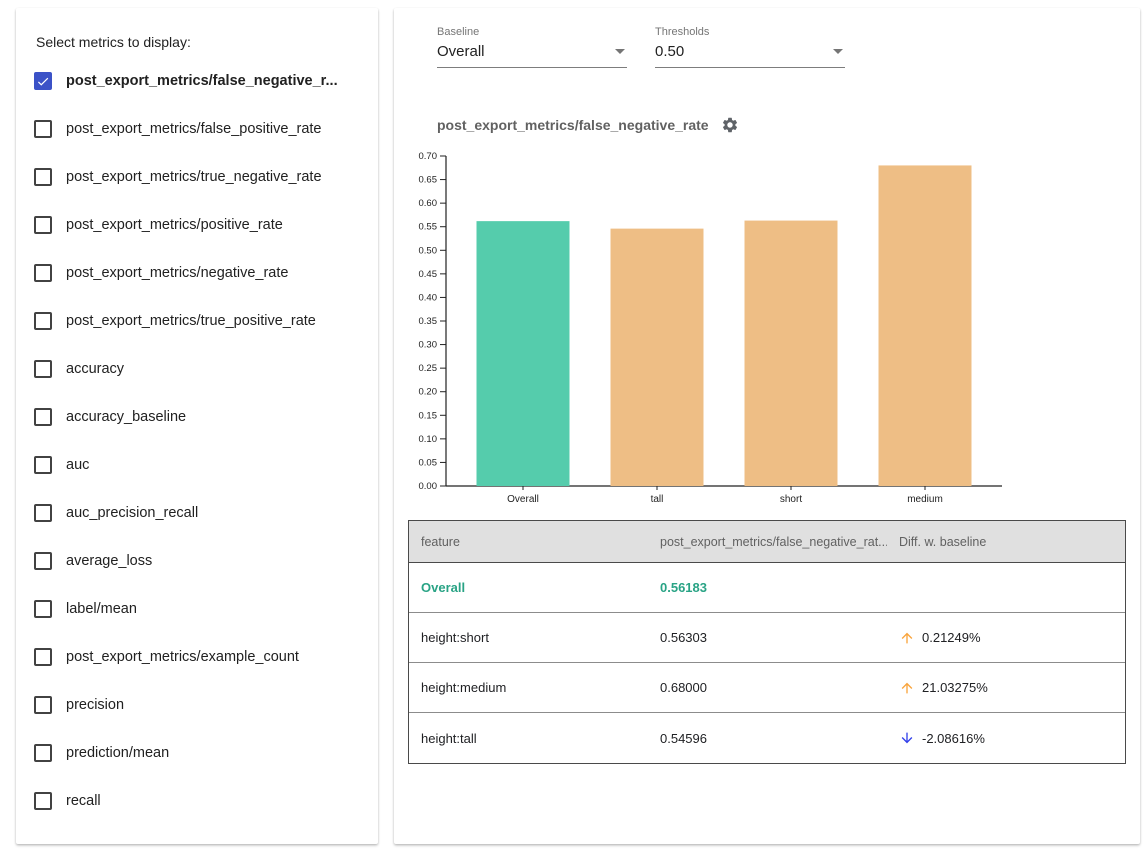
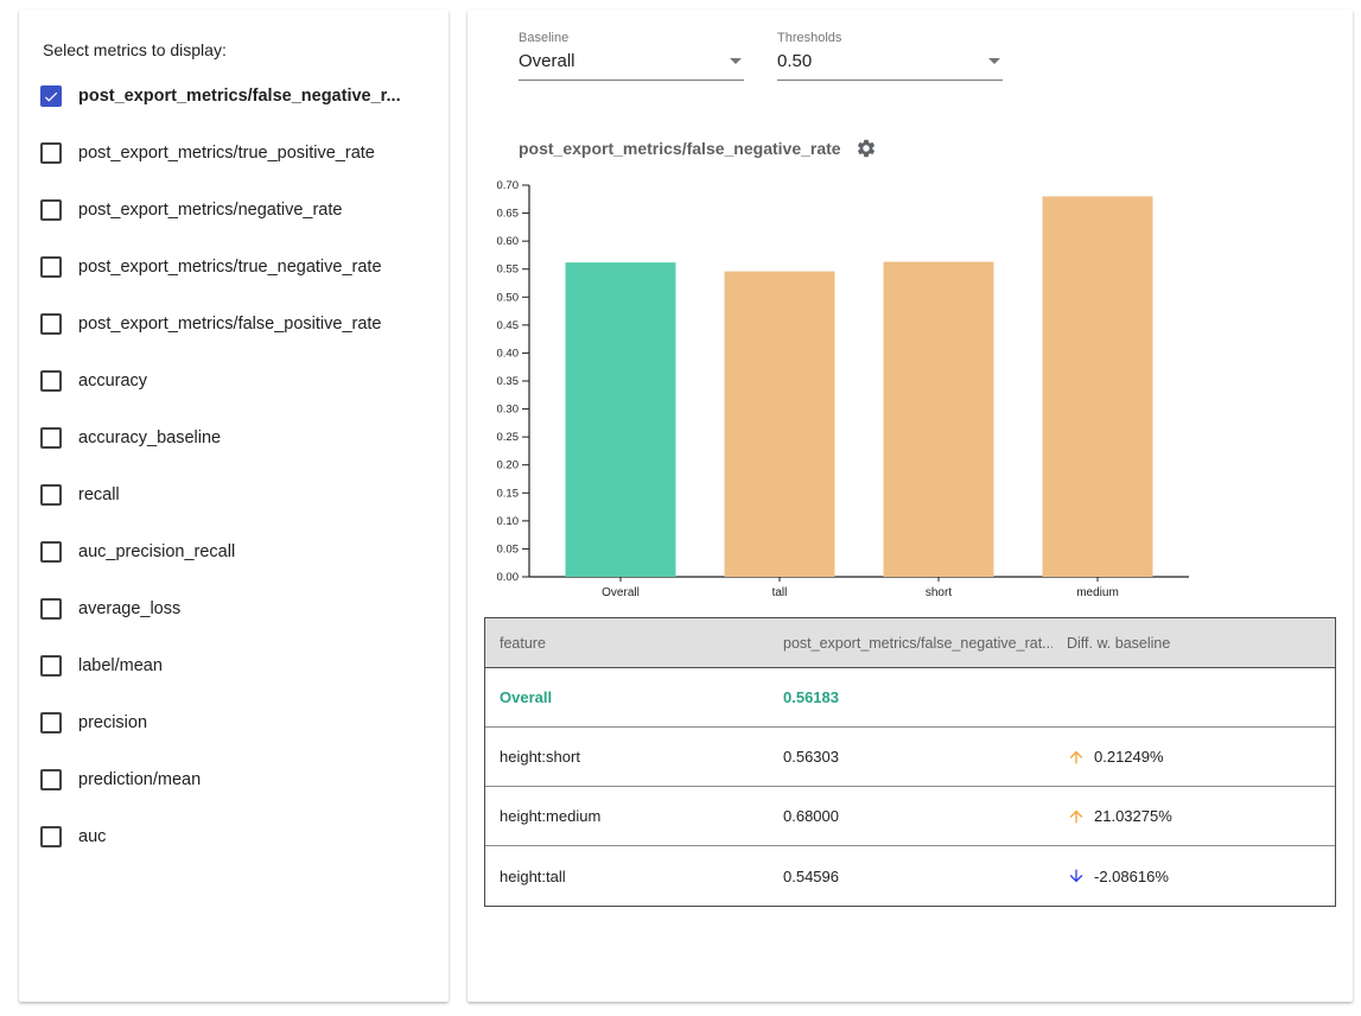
  Select metrics to display:
  post_export_metrics/false_negative_r...
- post_export_metrics/false_positive_rate
+ post_export_metrics/true_positive_rate
- post_export_metrics/true_negative_rate
+ post_export_metrics/negative_rate
- post_export_metrics/positive_rate
- post_export_metrics/negative_rate
+ post_export_metrics/true_negative_rate
- post_export_metrics/true_positive_rate
+ post_export_metrics/false_positive_rate
  accuracy
  accuracy_baseline
- auc
+ recall
  auc_precision_recall
  average_loss
  label/mean
- post_export_metrics/example_count
  precision
  prediction/mean
- recall
+ auc
  Baseline
  Overall
  Thresholds
  0.50
  post_export_metrics/false_negative_rate
  0.00
  0.05
  0.10
  0.15
  0.20
  0.25
  0.30
  0.35
  0.40
  0.45
  0.50
  0.55
  0.60
  0.65
  0.70
  Overall
  tall
  short
  medium
  feature
  post_export_metrics/false_negative_rat...
  Diff. w. baseline
  Overall
  0.56183
  height:short
  0.56303
  0.21249%
  height:medium
  0.68000
  21.03275%
  height:tall
  0.54596
  -2.08616%
